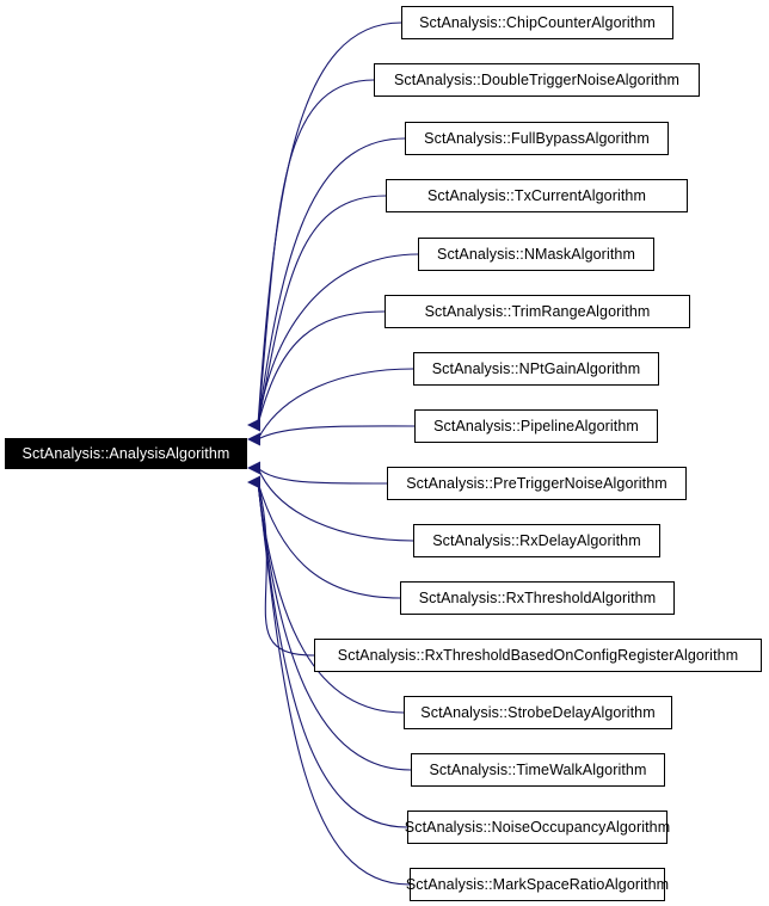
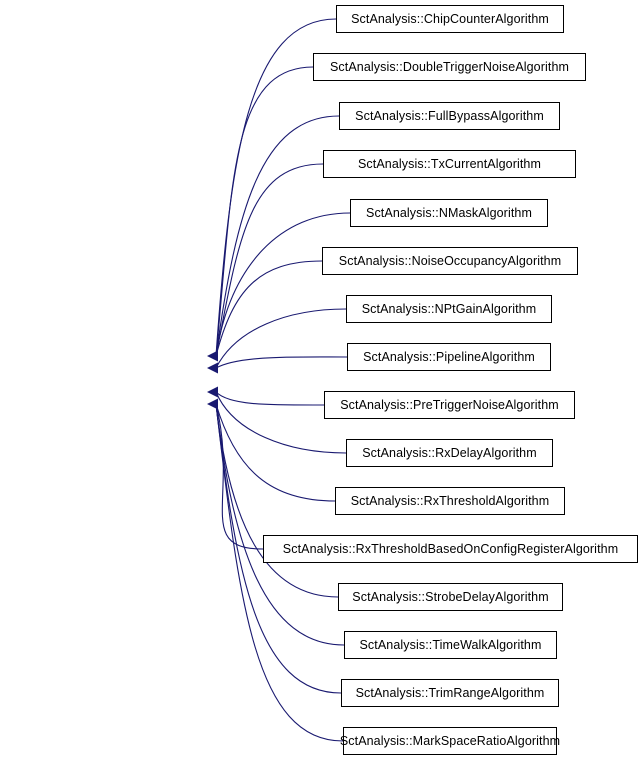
- SctAnalysis::AnalysisAlgorithm
  SctAnalysis::ChipCounterAlgorithm
  SctAnalysis::DoubleTriggerNoiseAlgorithm
  SctAnalysis::FullBypassAlgorithm
  SctAnalysis::TxCurrentAlgorithm
  SctAnalysis::NMaskAlgorithm
- SctAnalysis::TrimRangeAlgorithm
+ SctAnalysis::NoiseOccupancyAlgorithm
  SctAnalysis::NPtGainAlgorithm
  SctAnalysis::PipelineAlgorithm
  SctAnalysis::PreTriggerNoiseAlgorithm
  SctAnalysis::RxDelayAlgorithm
  SctAnalysis::RxThresholdAlgorithm
  SctAnalysis::RxThresholdBasedOnConfigRegisterAlgorithm
  SctAnalysis::StrobeDelayAlgorithm
  SctAnalysis::TimeWalkAlgorithm
- SctAnalysis::NoiseOccupancyAlgorithm
+ SctAnalysis::TrimRangeAlgorithm
  SctAnalysis::MarkSpaceRatioAlgorithm
